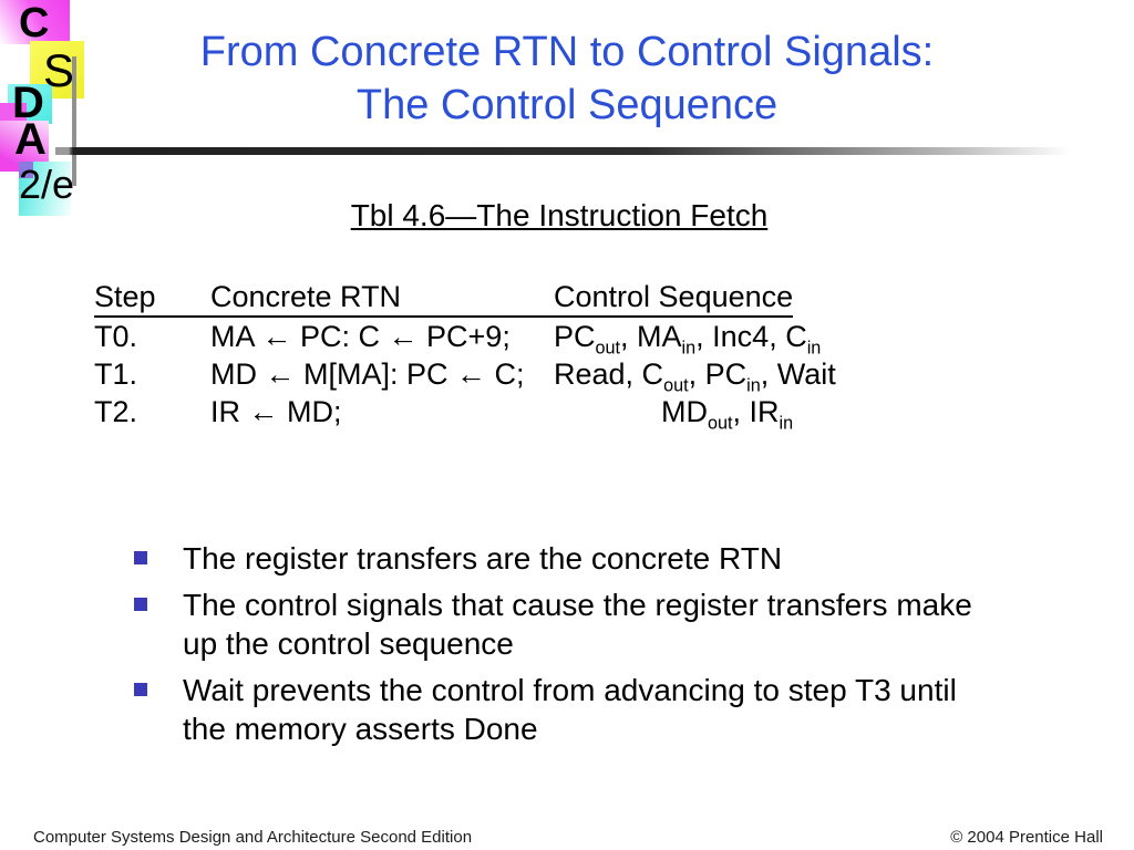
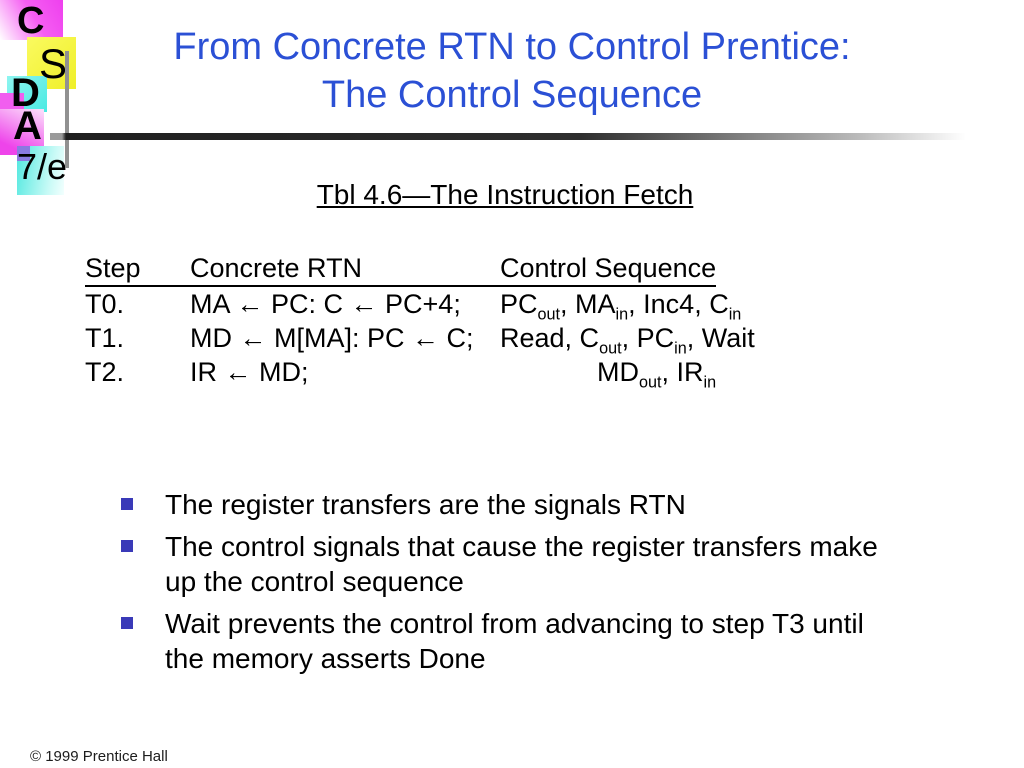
  C
  S
  D
  A
- 2/e
+ 7/e
- From Concrete RTN to Control Signals:
+ From Concrete RTN to Control Prentice:
  The Control Sequence
  Tbl 4.6—The Instruction Fetch
  Step
  Concrete RTN
  Control Sequence
  T0.
- MA ← PC: C ← PC+9;
+ MA ← PC: C ← PC+4;
  PCout, MAin, Inc4, Cin
  T1.
  MD ← M[MA]: PC ← C;
  Read, Cout, PCin, Wait
  T2.
  IR ← MD;
  MDout, IRin
- The register transfers are the concrete RTN
+ The register transfers are the signals RTN
  The control signals that cause the register transfers make
  up the control sequence
  Wait prevents the control from advancing to step T3 until
  the memory asserts Done
- Computer Systems Design and Architecture Second Edition
- © 2004 Prentice Hall
+ © 1999 Prentice Hall
